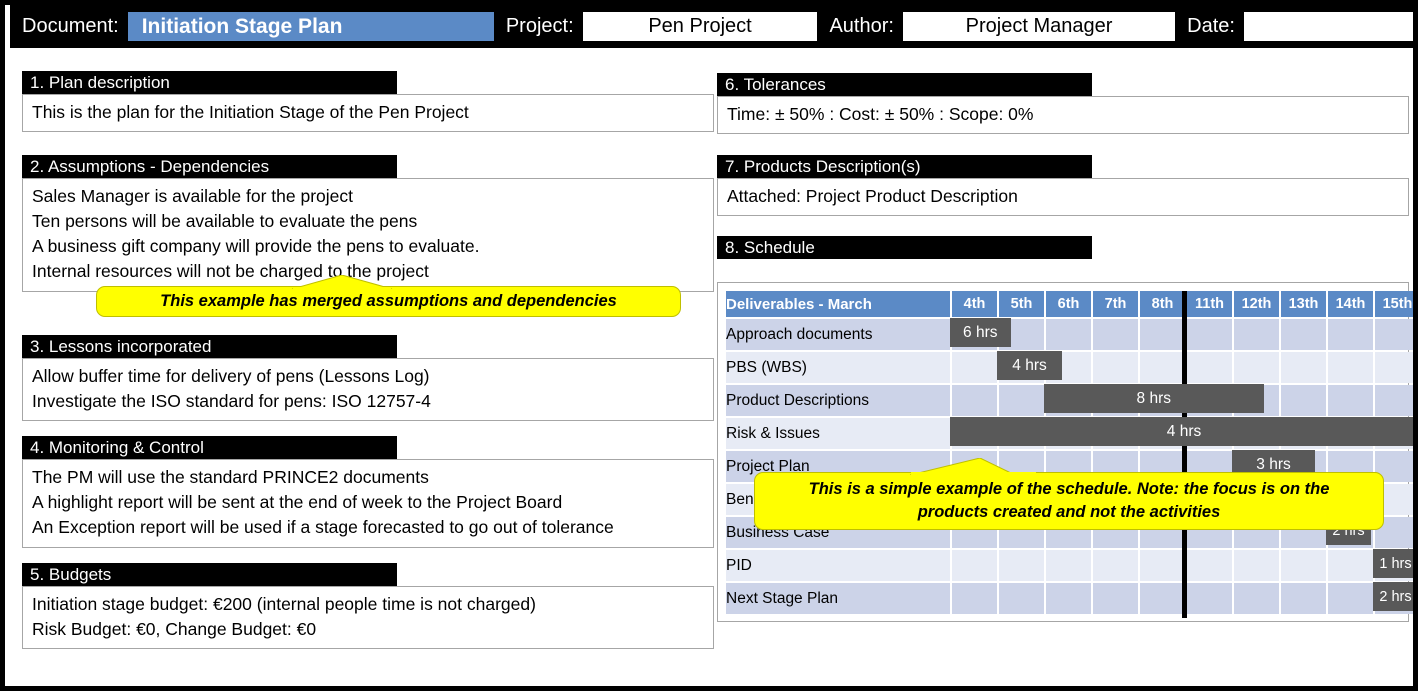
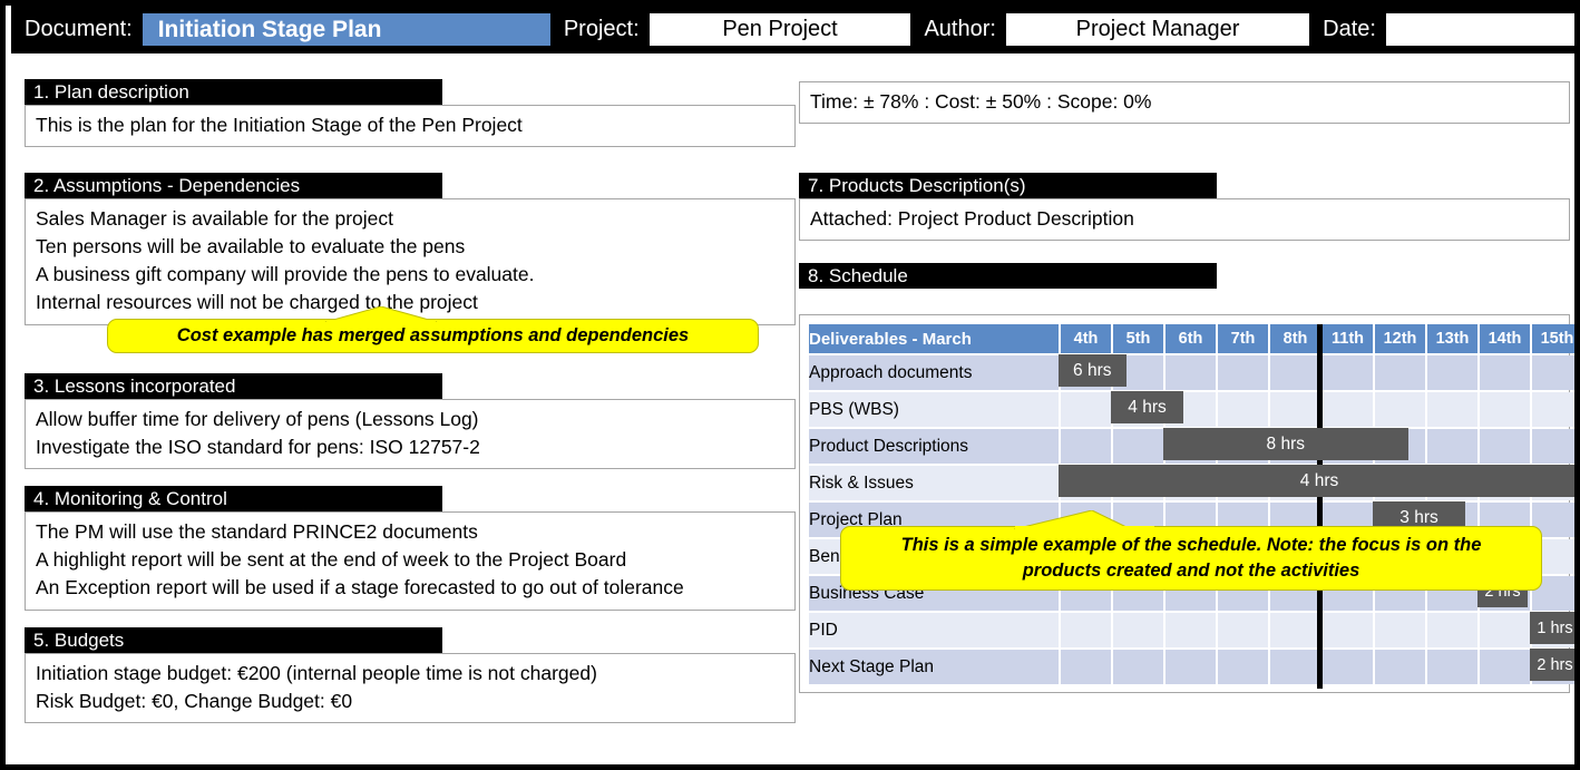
  Document:
  Initiation Stage Plan
  Project:
  Pen Project
  Author:
  Project Manager
  Date:
  1. Plan description
  This is the plan for the Initiation Stage of the Pen Project
  2. Assumptions - Dependencies
  Sales Manager is available for the project
  Ten persons will be available to evaluate the pens
  A business gift company will provide the pens to evaluate.
  Internal resources will not be charged to the project
- This example has merged assumptions and dependencies
+ Cost example has merged assumptions and dependencies
  3. Lessons incorporated
  Allow buffer time for delivery of pens (Lessons Log)
- Investigate the ISO standard for pens: ISO 12757-4
+ Investigate the ISO standard for pens: ISO 12757-2
  4. Monitoring & Control
  The PM will use the standard PRINCE2 documents
  A highlight report will be sent at the end of week to the Project Board
  An Exception report will be used if a stage forecasted to go out of tolerance
  5. Budgets
  Initiation stage budget: €200 (internal people time is not charged)
  Risk Budget: €0, Change Budget: €0
- 6. Tolerances
- Time: ± 50% : Cost: ± 50% : Scope: 0%
+ Time: ± 78% : Cost: ± 50% : Scope: 0%
  7. Products Description(s)
  Attached: Project Product Description
  8. Schedule
  Deliverables - March	4th	5th	6th	7th	8th	11th	12th	13th	14th	15th
  Approach documents
  PBS (WBS)
  Product Descriptions
  Risk & Issues
  Project Plan
  Business Case
  PID
  Next Stage Plan
  6 hrs
  4 hrs
  8 hrs
  4 hrs
  3 hrs
  2 hrs
  1 hrs
  2 hrs
  This is a simple example of the schedule. Note: the focus is on the
  products created and not the activities
